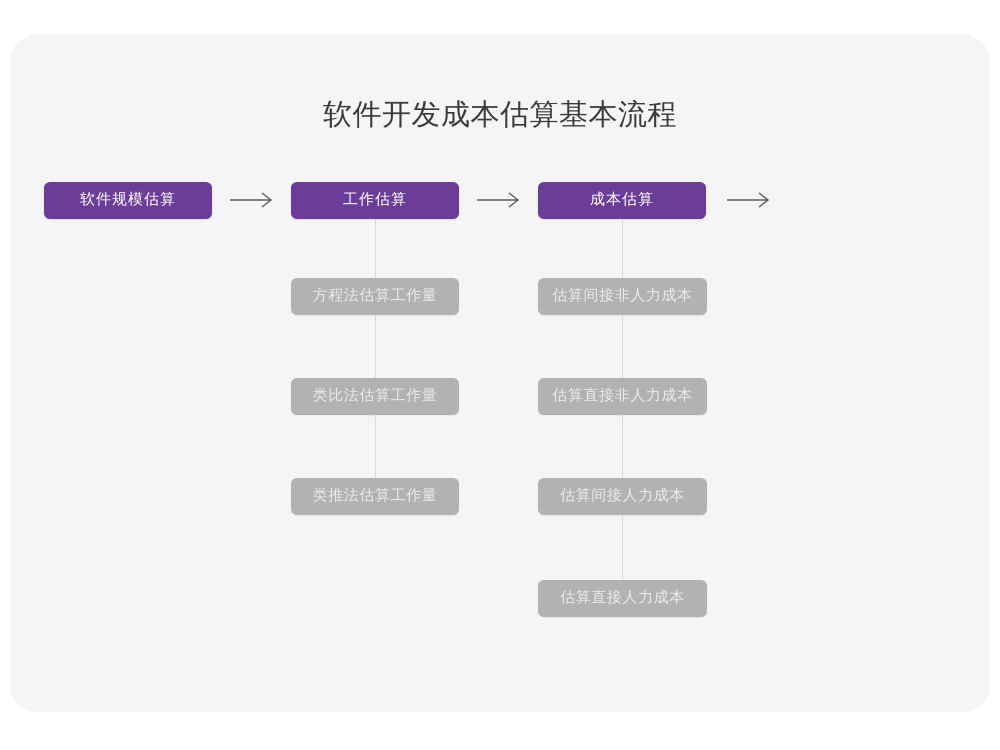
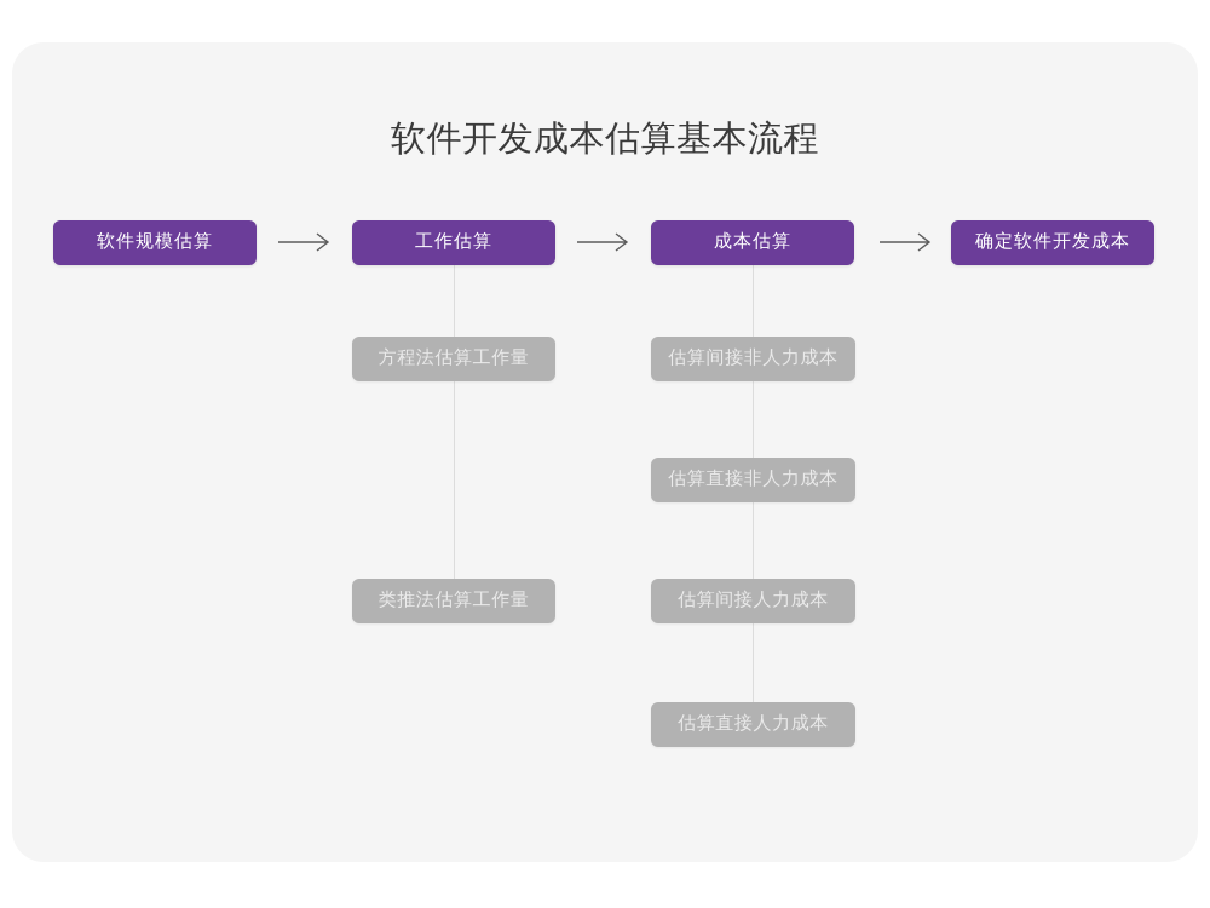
  软件开发成本估算基本流程
  软件规模估算
  工作估算
  成本估算
+ 确定软件开发成本
  方程法估算工作量
- 类比法估算工作量
  类推法估算工作量
  估算间接非人力成本
  估算直接非人力成本
  估算间接人力成本
  估算直接人力成本
